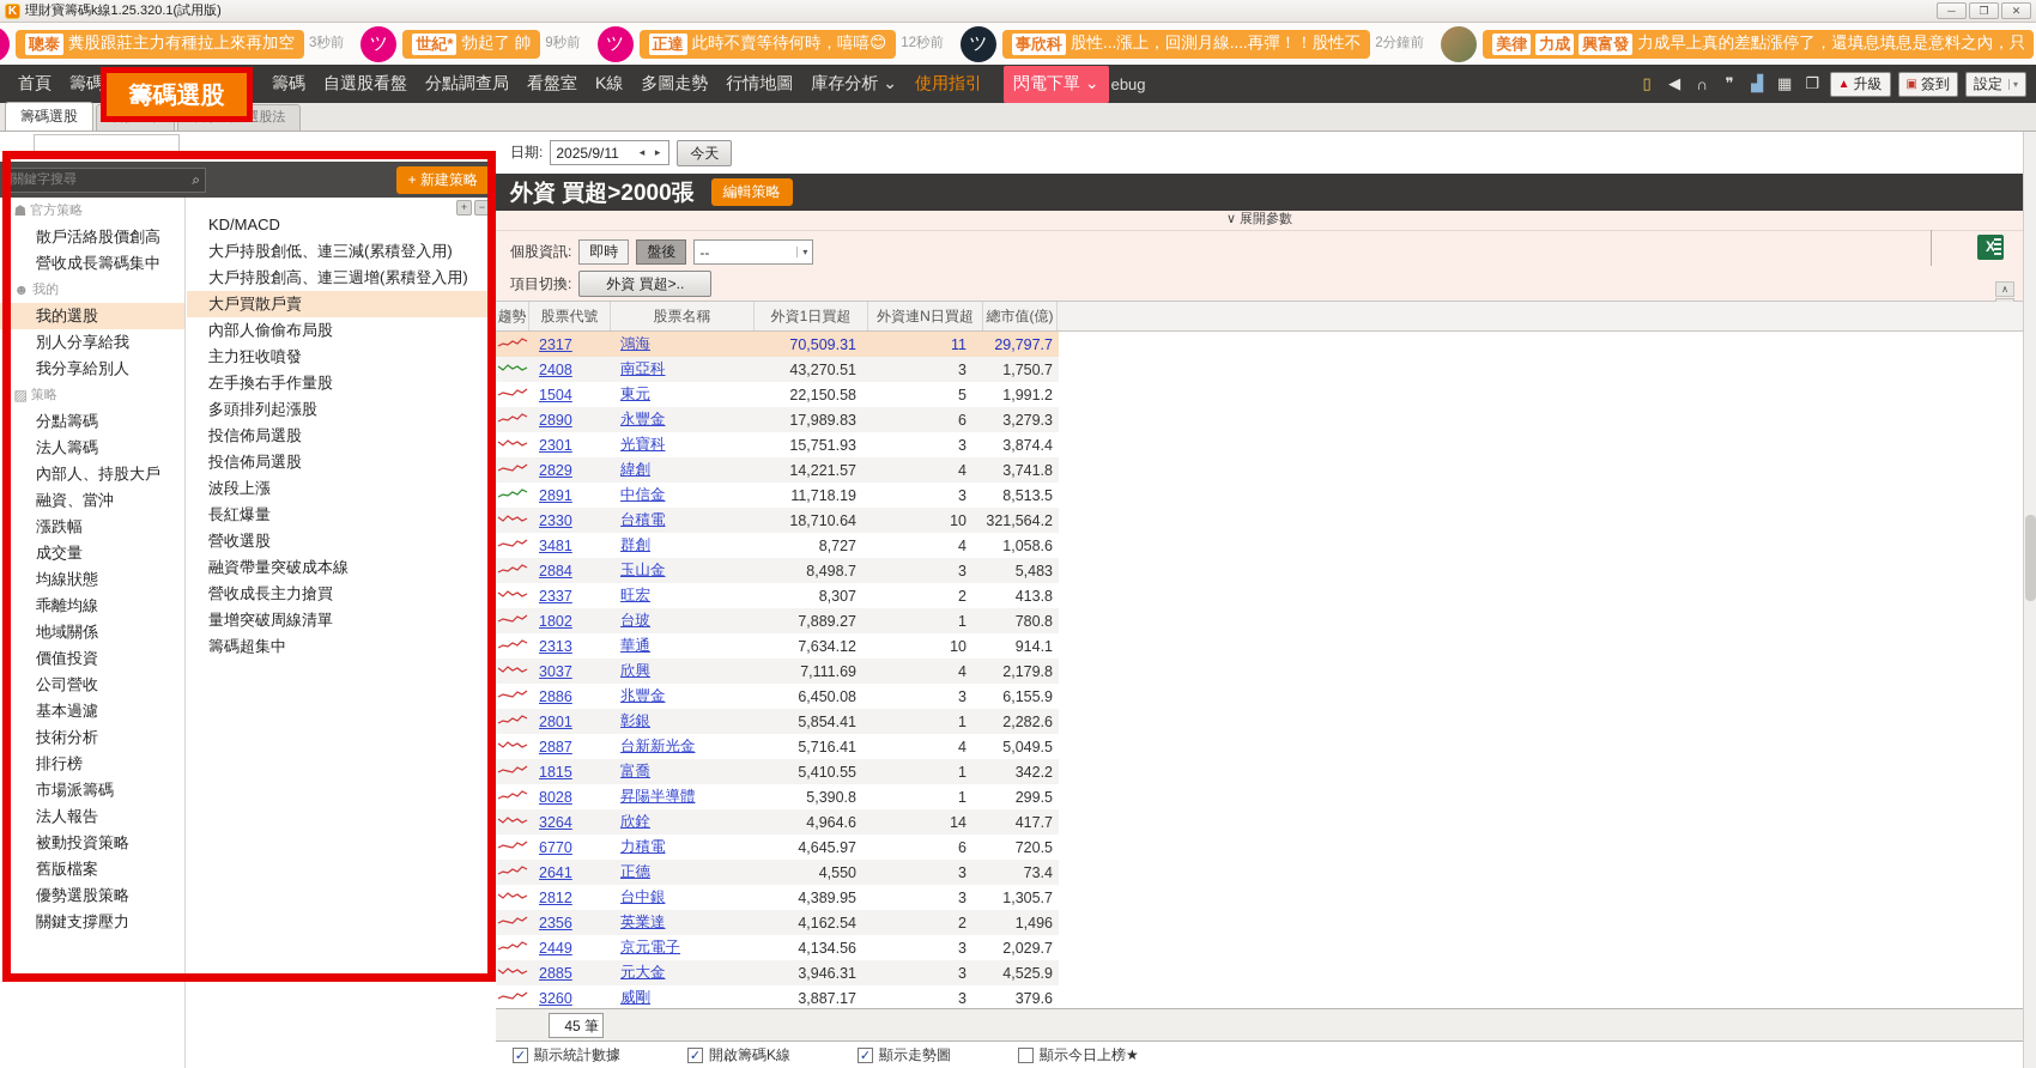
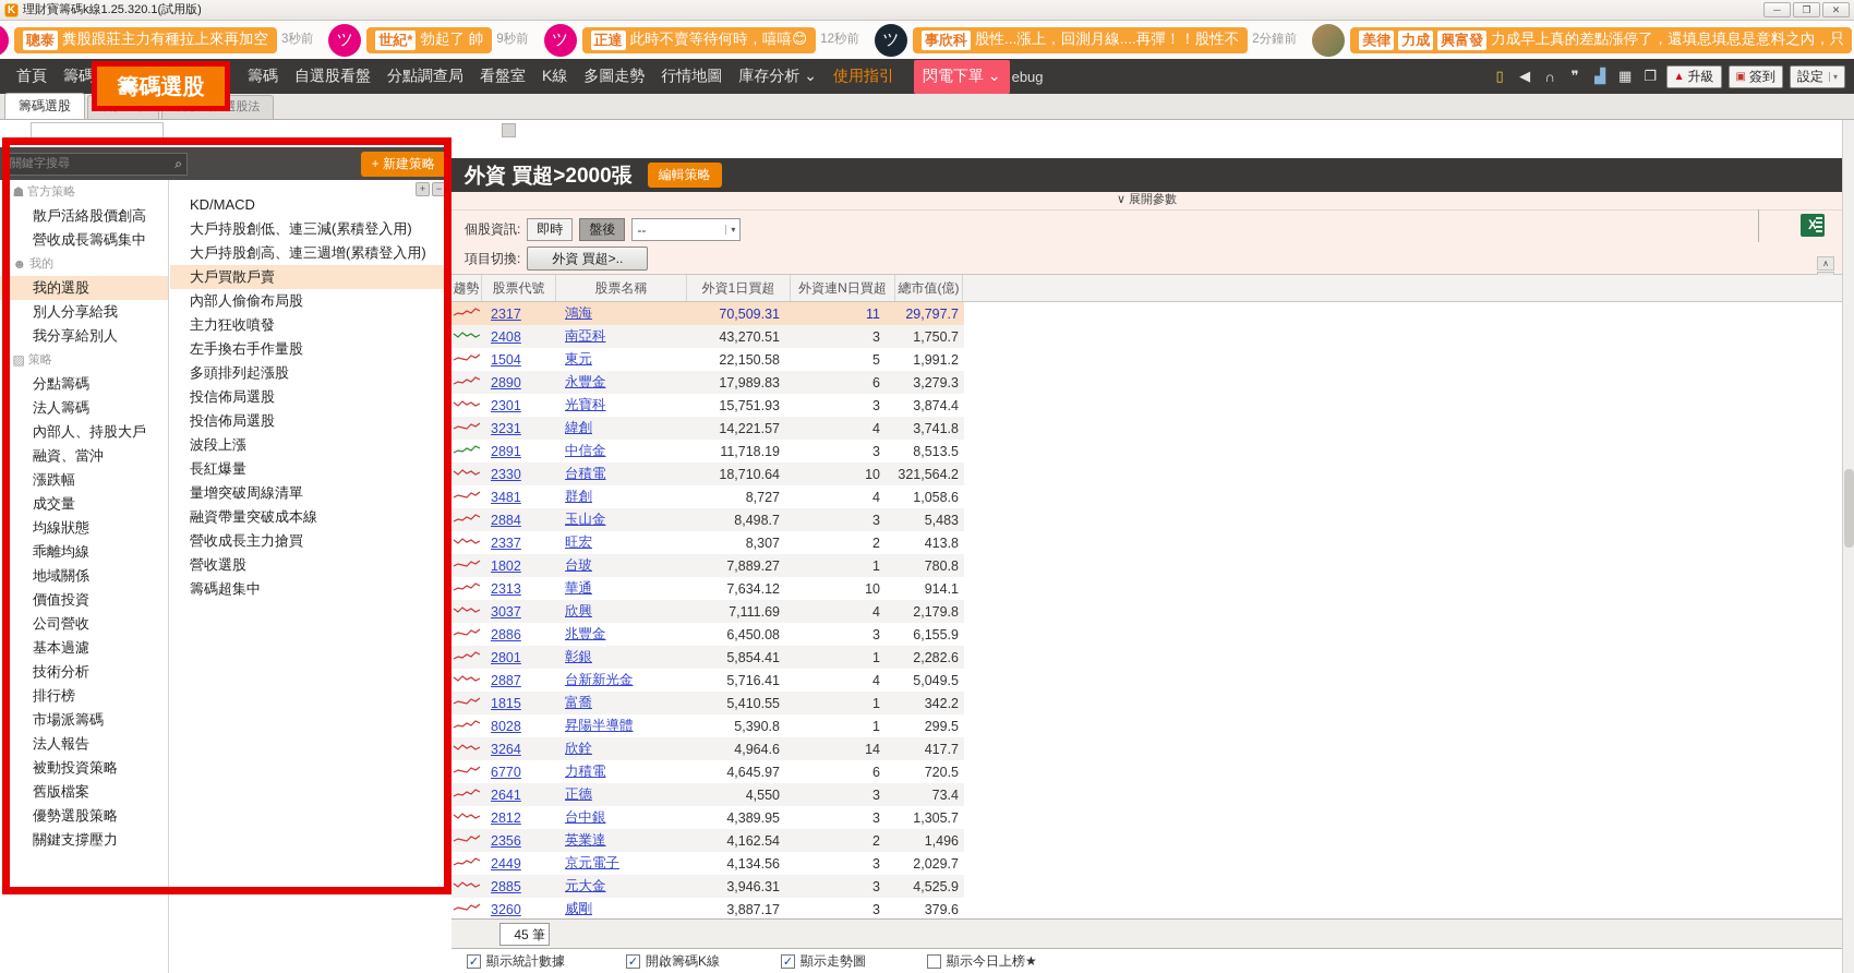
  K
  理財寶籌碼k線1.25.320.1(試用版)
  ─
  ❐
  ✕
  聰泰
  糞股跟莊主力有種拉上來再加空
  3秒前
  ツ
  世紀*
  勃起了 帥
  9秒前
  ツ
  正達
  此時不賣等待何時，嘻嘻😊
  12秒前
  ツ
  事欣科
  股性...漲上，回測月線....再彈！！股性不
  2分鐘前
  美律
  力成
  興富發
  力成早上真的差點漲停了，還填息填息是意料之內，只
  首頁
  籌碼
  籌碼
  自選股看盤
  分點調查局
  看盤室
  K線
  多圖走勢
  行情地圖
  庫存分析 ⌄
  使用指引
  閃電下單 ⌄
  ebug
  ▯
  ◀
  ∩
  ❞
  ▟
  ▦
  ❐
  ▲
  升級
  ▣
  簽到
  設定
  ▾
  籌碼選股
  關鍵字搜尋
  ⌕
  + 新建策略
  ☗
  官方策略
  散戶活絡股價創高
  營收成長籌碼集中
  ☻
  我的
  我的選股
  別人分享給我
  我分享給別人
  ▨
  策略
  分點籌碼
  法人籌碼
  內部人、持股大戶
  融資、當沖
  漲跌幅
  成交量
  均線狀態
  乖離均線
  地域關係
  價值投資
  公司營收
  基本過濾
  技術分析
  排行榜
  市場派籌碼
  法人報告
  被動投資策略
  舊版檔案
  優勢選股策略
  關鍵支撐壓力
  +
  −
  KD/MACD
  大戶持股創低、連三減(累積登入用)
  大戶持股創高、連三週增(累積登入用)
  大戶買散戶賣
  內部人偷偷布局股
  主力狂收噴發
  左手換右手作量股
  多頭排列起漲股
  投信佈局選股
  投信佈局選股
  波段上漲
  長紅爆量
- 營收選股
+ 量增突破周線清單
  融資帶量突破成本線
  營收成長主力搶買
- 量增突破周線清單
+ 營收選股
  籌碼超集中
- 日期:
- 2025/9/11
- ◂ ▸
- 今天
  外資 買超>2000張
  編輯策略
  ∨ 展開參數
  個股資訊:
  即時
  盤後
  --
  ▾
  項目切換:
  外資 買超>..
  X
  ∧
  趨勢
  股票代號
  股票名稱
  外資1日買超
  外資連N日買超
  總市值(億)
  2317
  鴻海
  70,509.31
  11
  29,797.7
  2408
  南亞科
  43,270.51
  3
  1,750.7
  1504
  東元
  22,150.58
  5
  1,991.2
  2890
  永豐金
  17,989.83
  6
  3,279.3
  2301
  光寶科
  15,751.93
  3
  3,874.4
- 2829
+ 3231
  緯創
  14,221.57
  4
  3,741.8
  2891
  中信金
  11,718.19
  3
  8,513.5
  2330
  台積電
  18,710.64
  10
  321,564.2
  3481
  群創
  8,727
  4
  1,058.6
  2884
  玉山金
  8,498.7
  3
  5,483
  2337
  旺宏
  8,307
  2
  413.8
  1802
  台玻
  7,889.27
  1
  780.8
  2313
  華通
  7,634.12
  10
  914.1
  3037
  欣興
  7,111.69
  4
  2,179.8
  2886
  兆豐金
  6,450.08
  3
  6,155.9
  2801
  彰銀
  5,854.41
  1
  2,282.6
  2887
  台新新光金
  5,716.41
  4
  5,049.5
  1815
  富喬
  5,410.55
  1
  342.2
  8028
  昇陽半導體
  5,390.8
  1
  299.5
  3264
  欣銓
  4,964.6
  14
  417.7
  6770
  力積電
  4,645.97
  6
  720.5
  2641
  正德
  4,550
  3
  73.4
  2812
  台中銀
  4,389.95
  3
  1,305.7
  2356
  英業達
  4,162.54
  2
  1,496
  2449
  京元電子
  4,134.56
  3
  2,029.7
  2885
  元大金
  3,946.31
  3
  4,525.9
  3260
  威剛
  3,887.17
  3
  379.6
  45 筆
  ✓
  顯示統計數據
  ✓
  開啟籌碼K線
  ✓
  顯示走勢圖
  顯示今日上榜★
  籌碼選股
